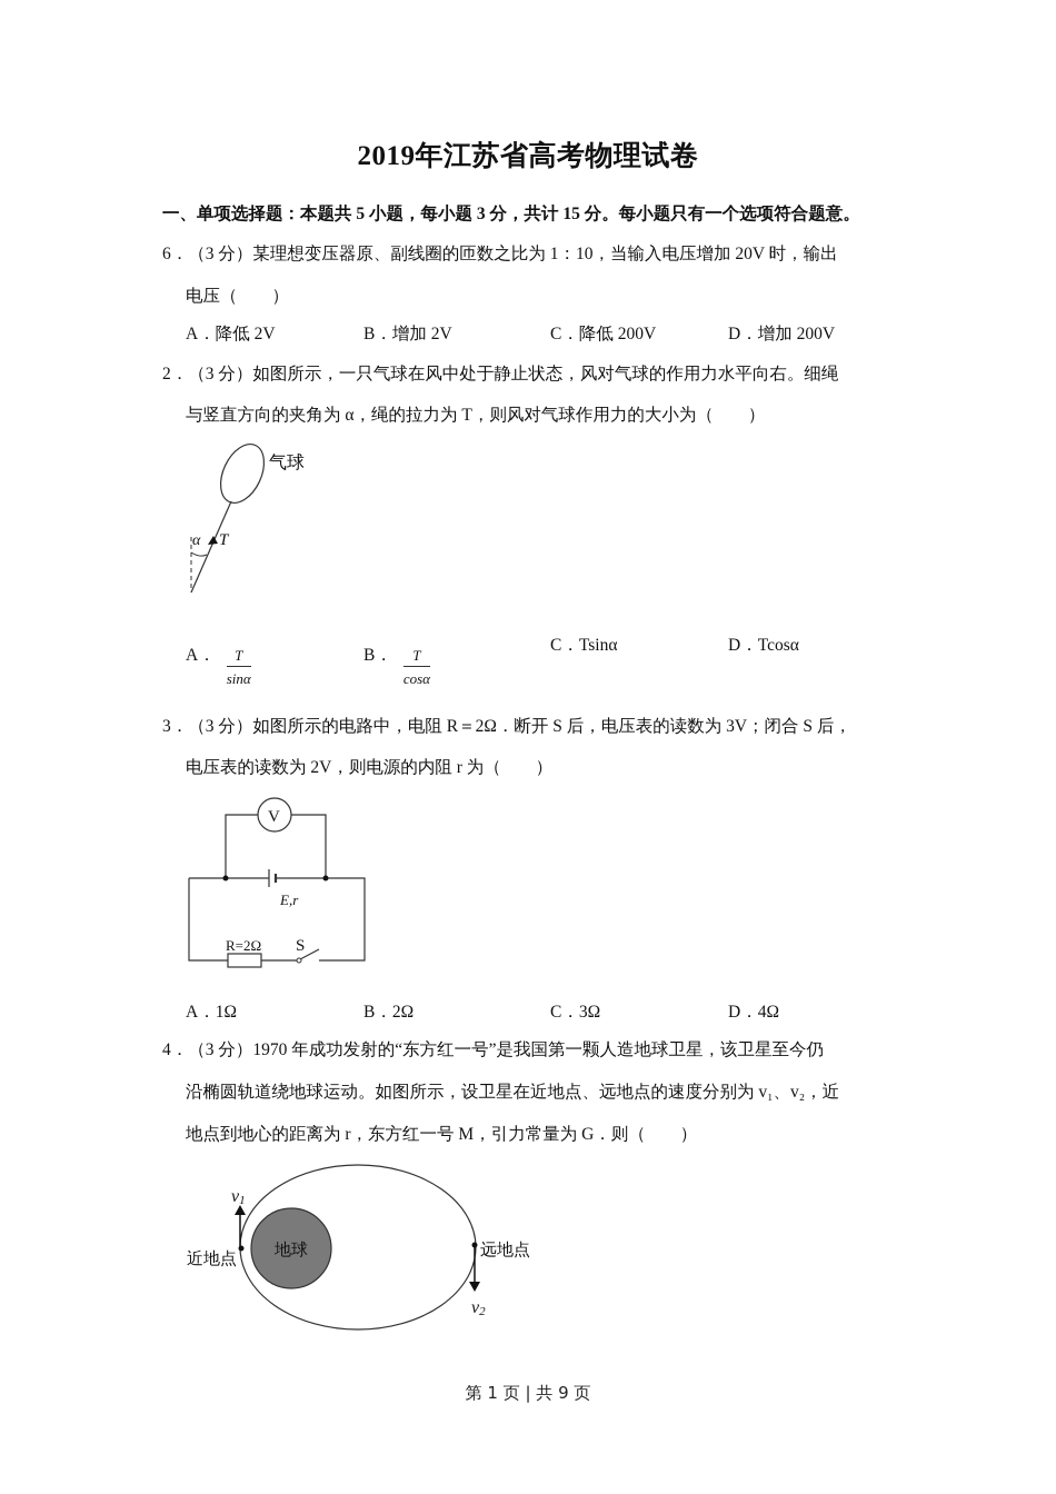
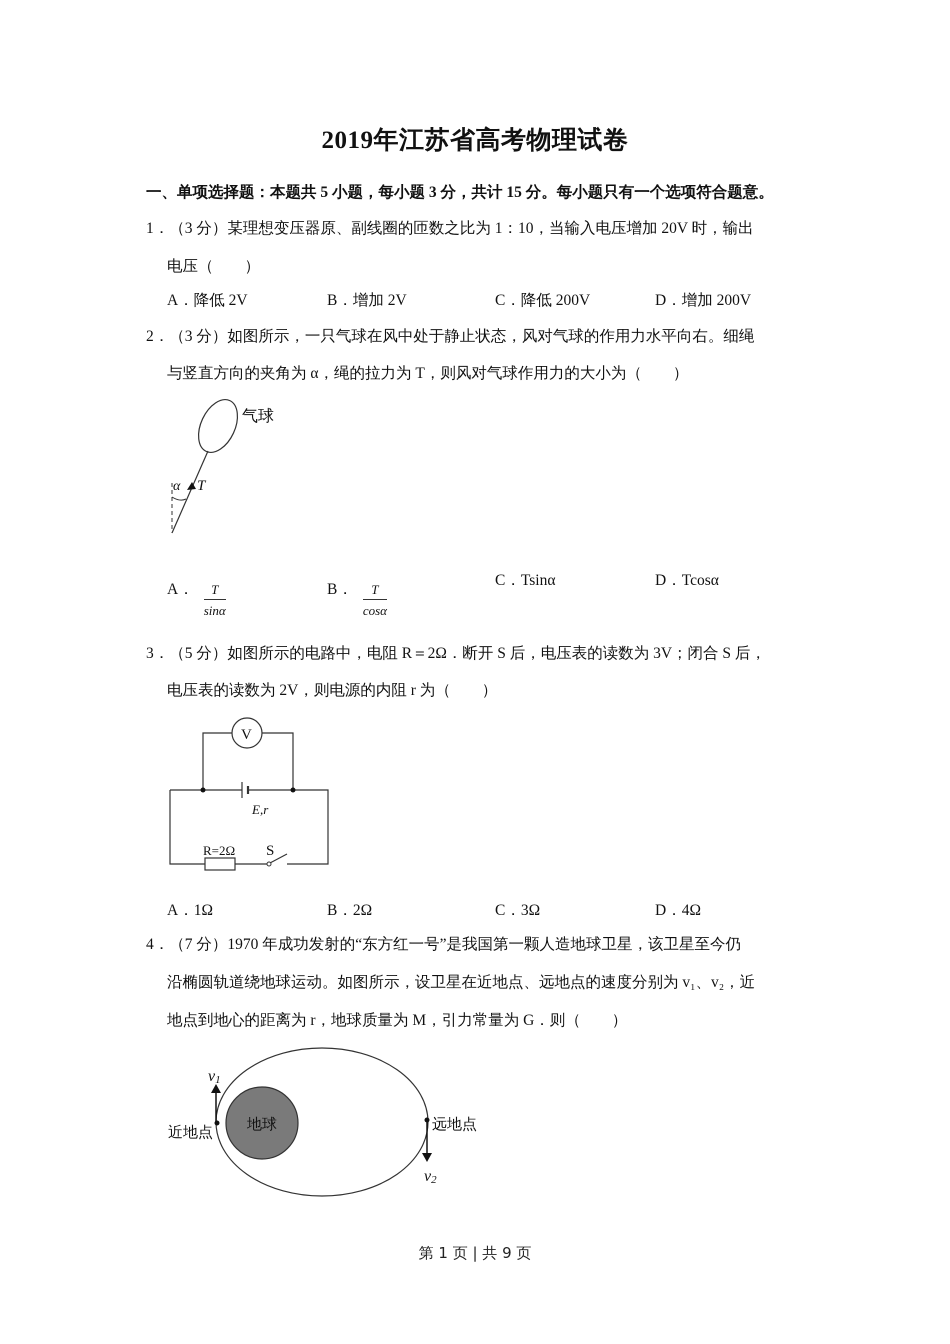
  2019年江苏省高考物理试卷
  一、单项选择题：本题共 5 小题，每小题 3 分，共计 15 分。每小题只有一个选项符合题意。
- 6．（3 分）某理想变压器原、副线圈的匝数之比为 1：10，当输入电压增加 20V 时，输出
+ 1．（3 分）某理想变压器原、副线圈的匝数之比为 1：10，当输入电压增加 20V 时，输出
  电压（ ）
  A．降低 2V
  B．增加 2V
  C．降低 200V
  D．增加 200V
  2．（3 分）如图所示，一只气球在风中处于静止状态，风对气球的作用力水平向右。细绳
  与竖直方向的夹角为 α，绳的拉力为 T，则风对气球作用力的大小为（ ）
  α
  T
  气球
  A．
  T
  sinα
  B．
  T
  cosα
  C．Tsinα
  D．Tcosα
- 3．（3 分）如图所示的电路中，电阻 R＝2Ω．断开 S 后，电压表的读数为 3V；闭合 S 后，
+ 3．（5 分）如图所示的电路中，电阻 R＝2Ω．断开 S 后，电压表的读数为 3V；闭合 S 后，
  电压表的读数为 2V，则电源的内阻 r 为（ ）
  V
  E,r
  R=2Ω
  S
  A．1Ω
  B．2Ω
  C．3Ω
  D．4Ω
- 4．（3 分）1970 年成功发射的“东方红一号”是我国第一颗人造地球卫星，该卫星至今仍
+ 4．（7 分）1970 年成功发射的“东方红一号”是我国第一颗人造地球卫星，该卫星至今仍
  沿椭圆轨道绕地球运动。如图所示，设卫星在近地点、远地点的速度分别为 v₁、v₂，近
- 地点到地心的距离为 r，东方红一号 M，引力常量为 G．则（ ）
+ 地点到地心的距离为 r，地球质量为 M，引力常量为 G．则（ ）
  地球
  v1
  v2
  近地点
  远地点
  第 1 页 | 共 9 页
